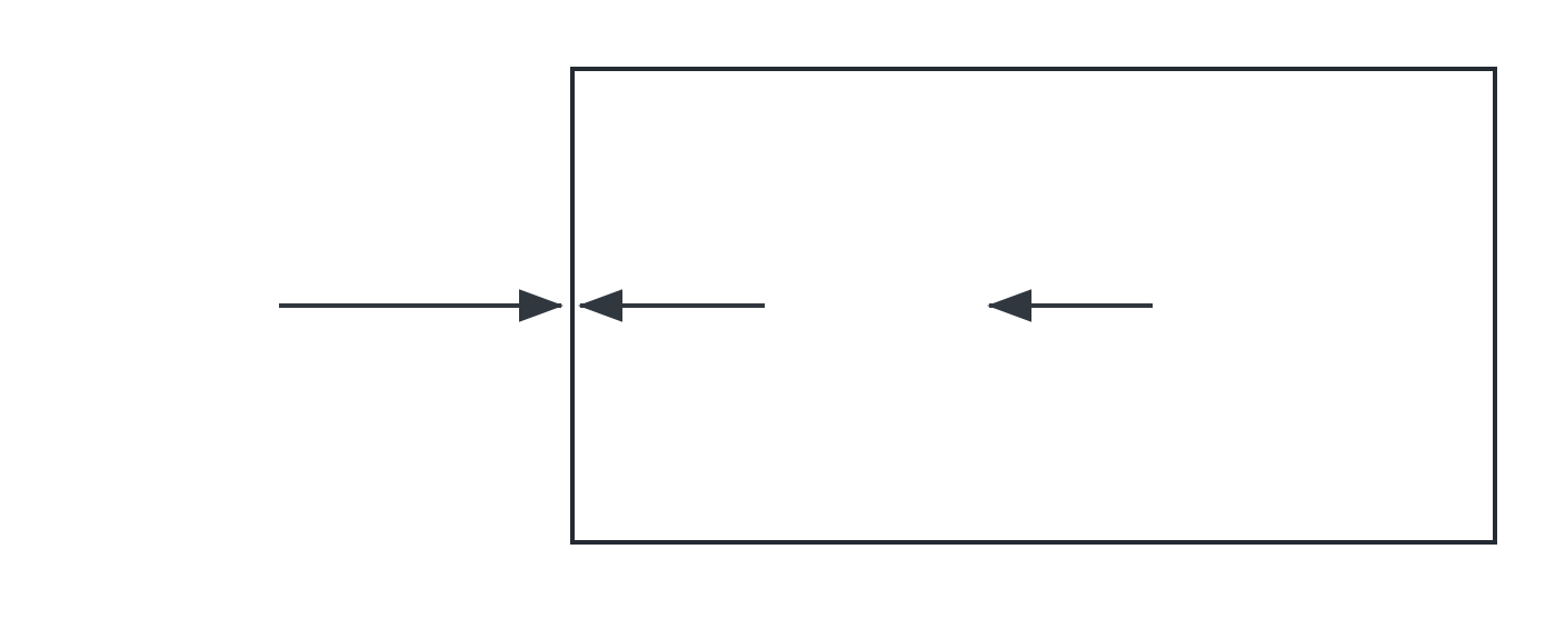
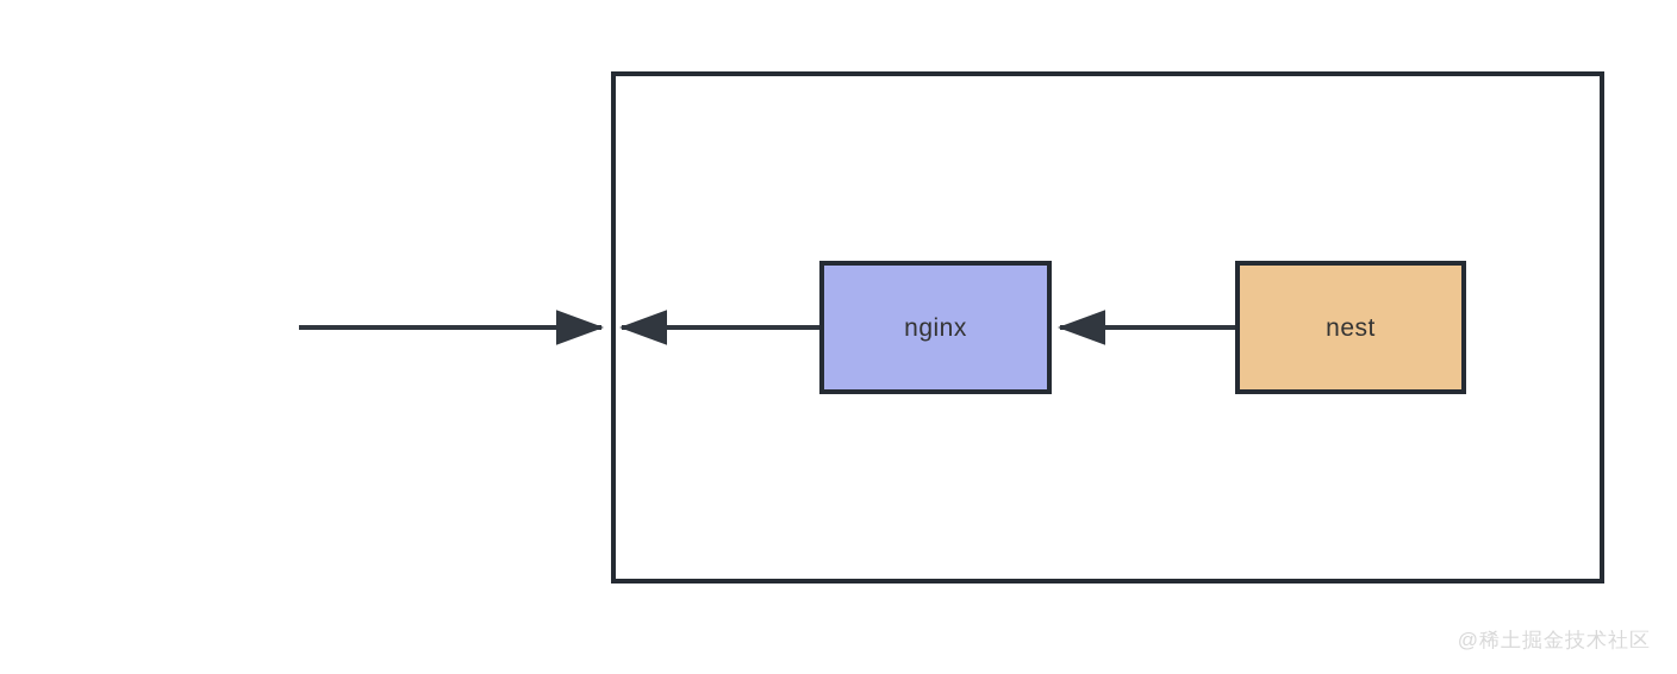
+ nginx
+ nest
+ @稀土掘金技术社区
